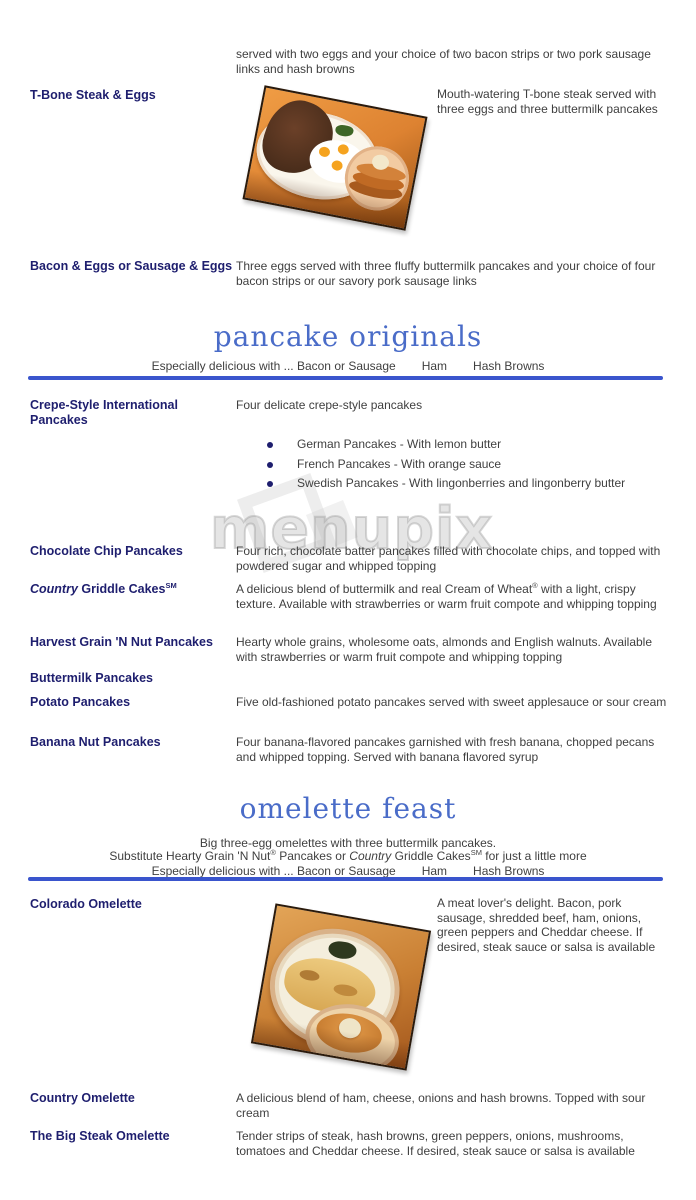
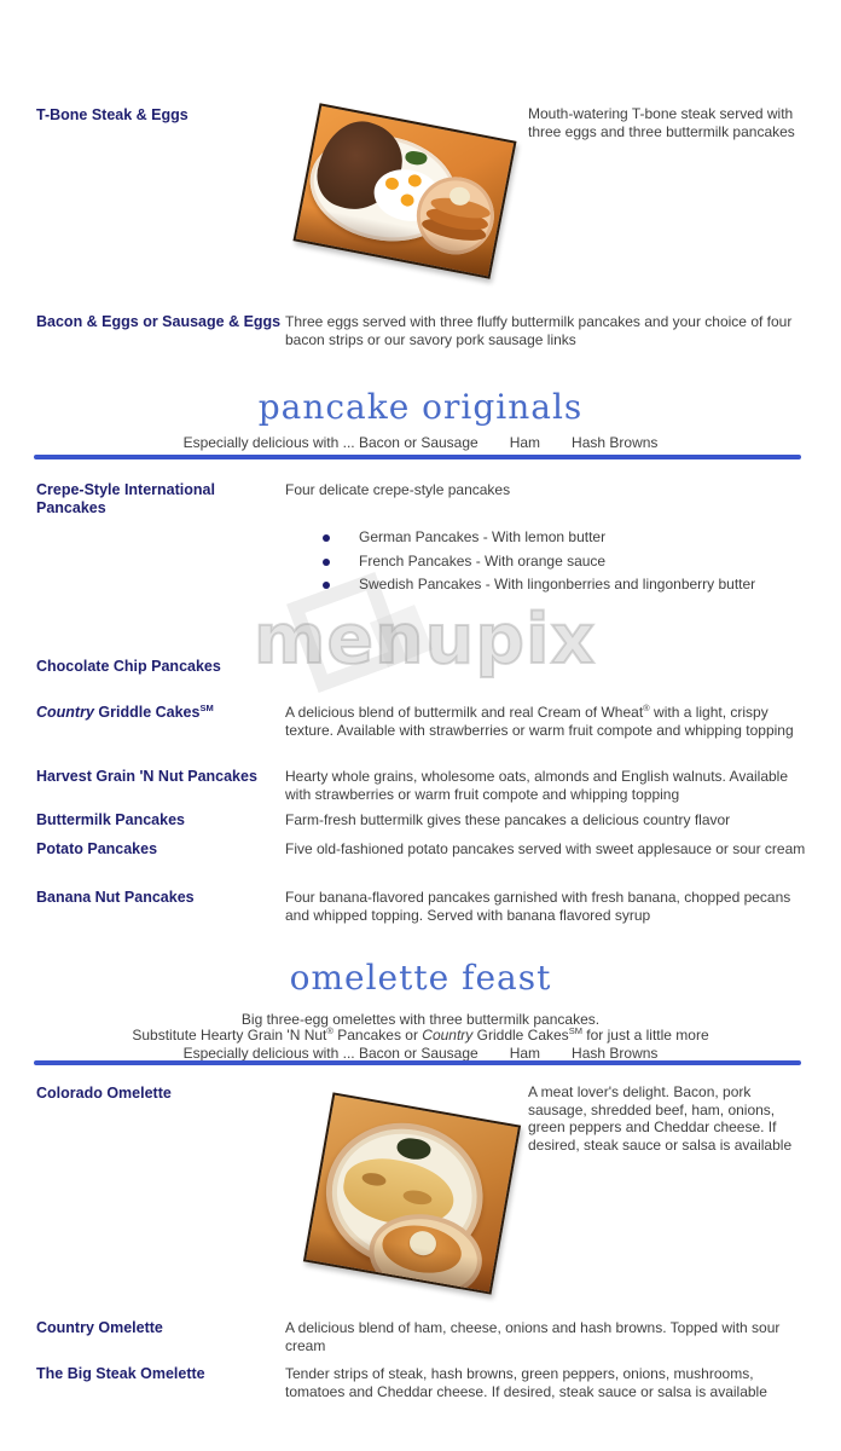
  menupix
- served with two eggs and your choice of two bacon strips or two pork sausage links and hash browns
  T-Bone Steak & Eggs
  Mouth-watering T-bone steak served with three eggs and three buttermilk pancakes
  Bacon & Eggs or Sausage & Eggs
  Three eggs served with three fluffy buttermilk pancakes and your choice of four bacon strips or our savory pork sausage links
  pancake originals
  Especially delicious with ... Bacon or Sausage
  Ham
  Hash Browns
  Crepe-Style International Pancakes
  Four delicate crepe-style pancakes
  German Pancakes - With lemon butter
  French Pancakes - With orange sauce
  Swedish Pancakes - With lingonberries and lingonberry butter
  Chocolate Chip Pancakes
- Four rich, chocolate batter pancakes filled with chocolate chips, and topped with powdered sugar and whipped topping
  Country Griddle CakesSM
  A delicious blend of buttermilk and real Cream of Wheat® with a light, crispy texture. Available with strawberries or warm fruit compote and whipping topping
  Harvest Grain 'N Nut Pancakes
  Hearty whole grains, wholesome oats, almonds and English walnuts. Available with strawberries or warm fruit compote and whipping topping
  Buttermilk Pancakes
+ Farm-fresh buttermilk gives these pancakes a delicious country flavor
  Potato Pancakes
  Five old-fashioned potato pancakes served with sweet applesauce or sour cream
  Banana Nut Pancakes
  Four banana-flavored pancakes garnished with fresh banana, chopped pecans and whipped topping. Served with banana flavored syrup
  omelette feast
  Big three-egg omelettes with three buttermilk pancakes.
  Substitute Hearty Grain 'N Nut® Pancakes or Country Griddle CakesSM for just a little more
  Especially delicious with ... Bacon or Sausage
  Ham
  Hash Browns
  Colorado Omelette
  A meat lover's delight. Bacon, pork sausage, shredded beef, ham, onions, green peppers and Cheddar cheese. If desired, steak sauce or salsa is available
  Country Omelette
  A delicious blend of ham, cheese, onions and hash browns. Topped with sour cream
  The Big Steak Omelette
  Tender strips of steak, hash browns, green peppers, onions, mushrooms, tomatoes and Cheddar cheese. If desired, steak sauce or salsa is available
